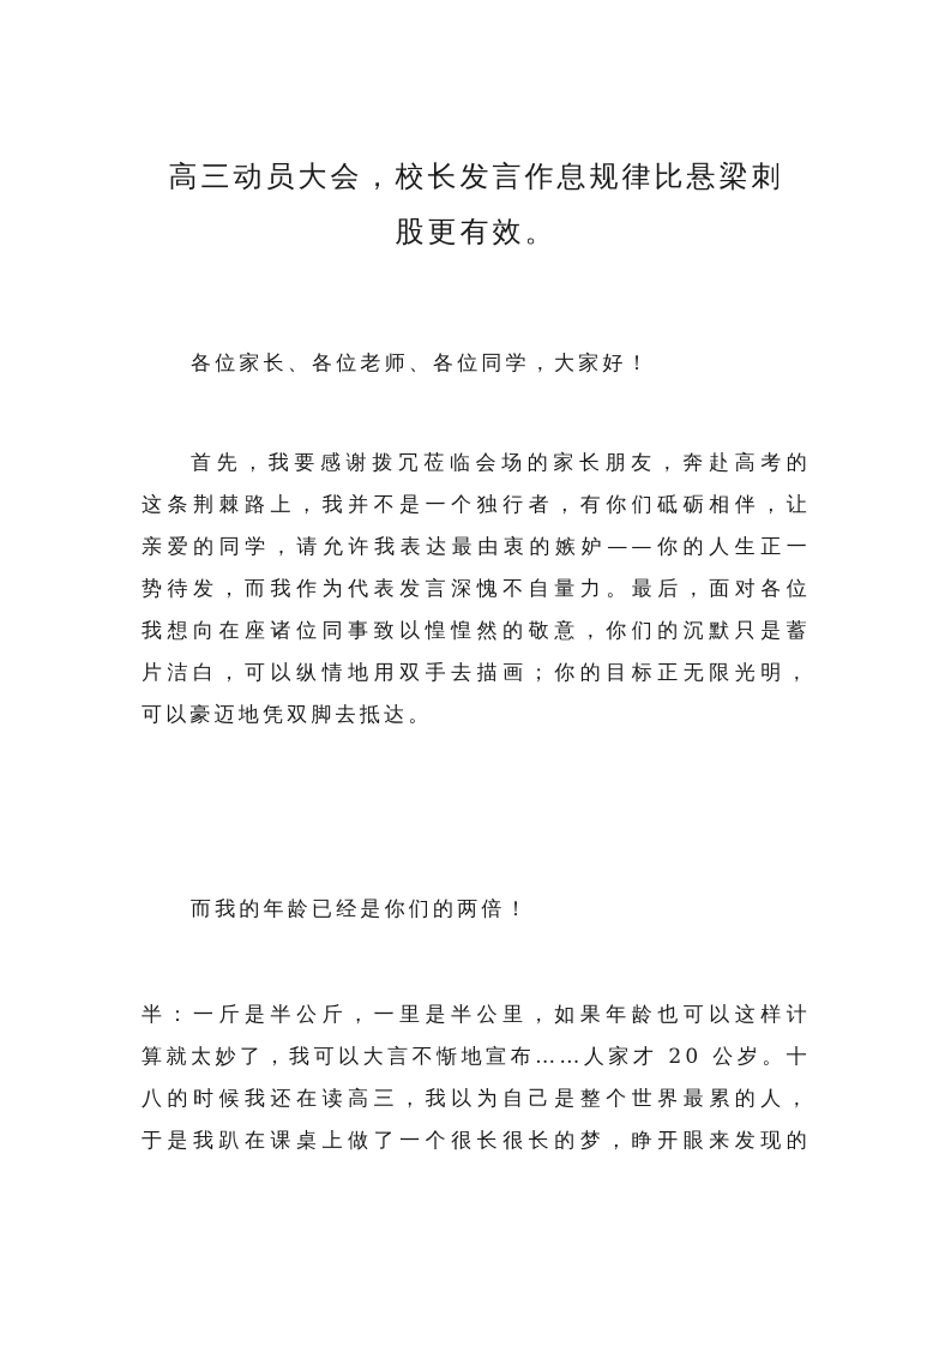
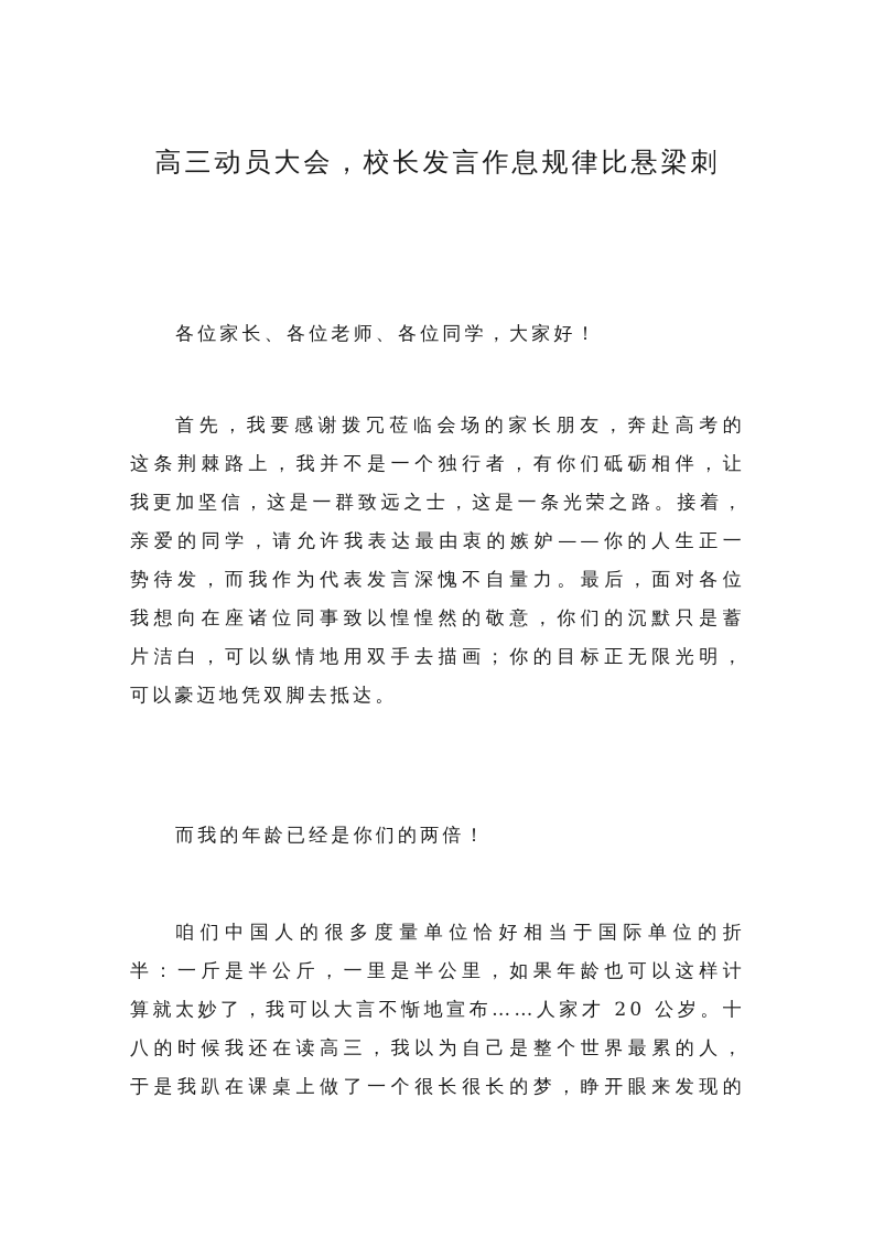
  高三动员大会，校长发言作息规律比悬梁刺
- 股更有效。
  各位家长、各位老师、各位同学，大家好！
  首先，我要感谢拨冗莅临会场的家长朋友，奔赴高考的
  这条荆棘路上，我并不是一个独行者，有你们砥砺相伴，让
+ 我更加坚信，这是一群致远之士，这是一条光荣之路。接着，
  亲爱的同学，请允许我表达最由衷的嫉妒——你的人生正一
  势待发，而我作为代表发言深愧不自量力。最后，面对各位
  我想向在座诸位同事致以惶惶然的敬意，你们的沉默只是蓄
  片洁白，可以纵情地用双手去描画；你的目标正无限光明，
  可以豪迈地凭双脚去抵达。
  而我的年龄已经是你们的两倍！
+ 咱们中国人的很多度量单位恰好相当于国际单位的折
  半：一斤是半公斤，一里是半公里，如果年龄也可以这样计
  算就太妙了，我可以大言不惭地宣布……人家才 20 公岁。十
  八的时候我还在读高三，我以为自己是整个世界最累的人，
  于是我趴在课桌上做了一个很长很长的梦，睁开眼来发现的
